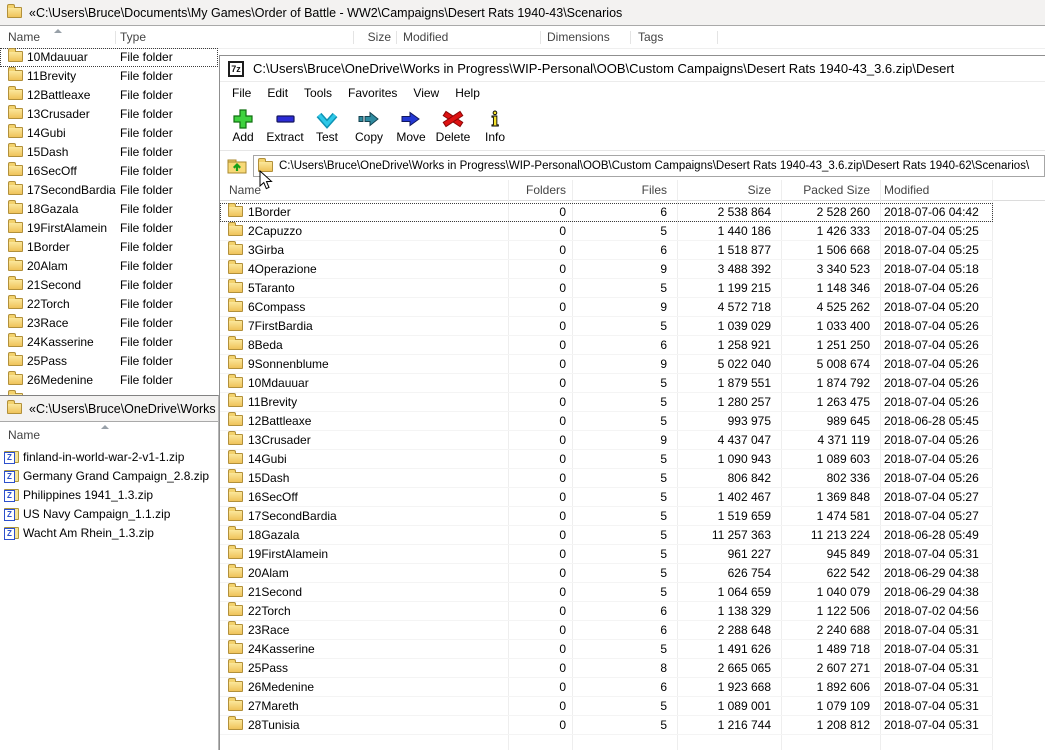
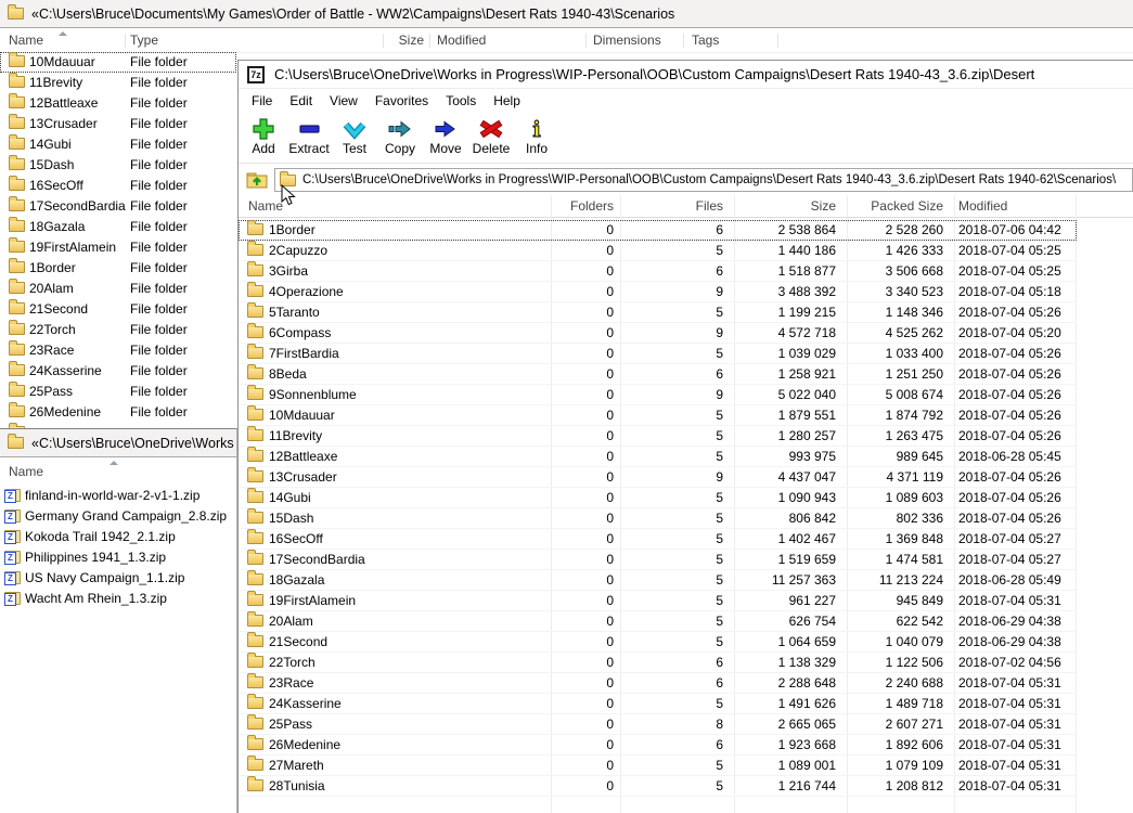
  «C:\Users\Bruce\Documents\My Games\Order of Battle - WW2\Campaigns\Desert Rats 1940-43\Scenarios
  Name
  Type
  Size
  Modified
  Dimensions
  Tags
  10Mdauuar
  File folder
  11Brevity
  File folder
  12Battleaxe
  File folder
  13Crusader
  File folder
  14Gubi
  File folder
  15Dash
  File folder
  16SecOff
  File folder
  17SecondBardia
  File folder
  18Gazala
  File folder
  19FirstAlamein
  File folder
  1Border
  File folder
  20Alam
  File folder
  21Second
  File folder
  22Torch
  File folder
  23Race
  File folder
  24Kasserine
  File folder
  25Pass
  File folder
  26Medenine
  File folder
  «C:\Users\Bruce\OneDrive\Works
  Name
  finland-in-world-war-2-v1-1.zip
  Germany Grand Campaign_2.8.zip
+ Kokoda Trail 1942_2.1.zip
  Philippines 1941_1.3.zip
  US Navy Campaign_1.1.zip
  Wacht Am Rhein_1.3.zip
  7z
  C:\Users\Bruce\OneDrive\Works in Progress\WIP-Personal\OOB\Custom Campaigns\Desert Rats 1940-43_3.6.zip\Desert
  File
  Edit
- Tools
+ View
  Favorites
- View
+ Tools
  Help
  Add
  Extract
  Test
  Copy
  Move
  Delete
  i
  Info
  C:\Users\Bruce\OneDrive\Works in Progress\WIP-Personal\OOB\Custom Campaigns\Desert Rats 1940-43_3.6.zip\Desert Rats 1940-62\Scenarios\
  Name
  Folders
  Files
  Size
  Packed Size
  Modified
  1Border
  0
  6
  2 538 864
  2 528 260
  2018-07-06 04:42
  2Capuzzo
  0
  5
  1 440 186
  1 426 333
  2018-07-04 05:25
  3Girba
  0
  6
  1 518 877
- 1 506 668
+ 3 506 668
  2018-07-04 05:25
  4Operazione
  0
  9
  3 488 392
  3 340 523
  2018-07-04 05:18
  5Taranto
  0
  5
  1 199 215
  1 148 346
  2018-07-04 05:26
  6Compass
  0
  9
  4 572 718
  4 525 262
  2018-07-04 05:20
  7FirstBardia
  0
  5
  1 039 029
  1 033 400
  2018-07-04 05:26
  8Beda
  0
  6
  1 258 921
  1 251 250
  2018-07-04 05:26
  9Sonnenblume
  0
  9
  5 022 040
  5 008 674
  2018-07-04 05:26
  10Mdauuar
  0
  5
  1 879 551
  1 874 792
  2018-07-04 05:26
  11Brevity
  0
  5
  1 280 257
  1 263 475
  2018-07-04 05:26
  12Battleaxe
  0
  5
  993 975
  989 645
  2018-06-28 05:45
  13Crusader
  0
  9
  4 437 047
  4 371 119
  2018-07-04 05:26
  14Gubi
  0
  5
  1 090 943
  1 089 603
  2018-07-04 05:26
  15Dash
  0
  5
  806 842
  802 336
  2018-07-04 05:26
  16SecOff
  0
  5
  1 402 467
  1 369 848
  2018-07-04 05:27
  17SecondBardia
  0
  5
  1 519 659
  1 474 581
  2018-07-04 05:27
  18Gazala
  0
  5
  11 257 363
  11 213 224
  2018-06-28 05:49
  19FirstAlamein
  0
  5
  961 227
  945 849
  2018-07-04 05:31
  20Alam
  0
  5
  626 754
  622 542
  2018-06-29 04:38
  21Second
  0
  5
  1 064 659
  1 040 079
  2018-06-29 04:38
  22Torch
  0
  6
  1 138 329
  1 122 506
  2018-07-02 04:56
  23Race
  0
  6
  2 288 648
  2 240 688
  2018-07-04 05:31
  24Kasserine
  0
  5
  1 491 626
  1 489 718
  2018-07-04 05:31
  25Pass
  0
  8
  2 665 065
  2 607 271
  2018-07-04 05:31
  26Medenine
  0
  6
  1 923 668
  1 892 606
  2018-07-04 05:31
  27Mareth
  0
  5
  1 089 001
  1 079 109
  2018-07-04 05:31
  28Tunisia
  0
  5
  1 216 744
  1 208 812
  2018-07-04 05:31
